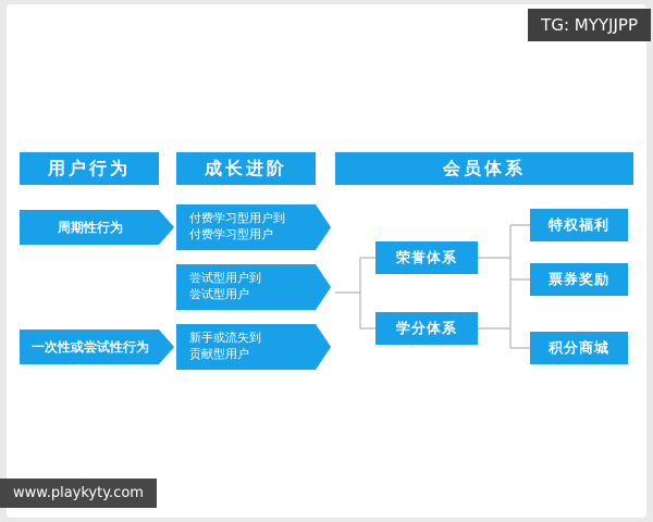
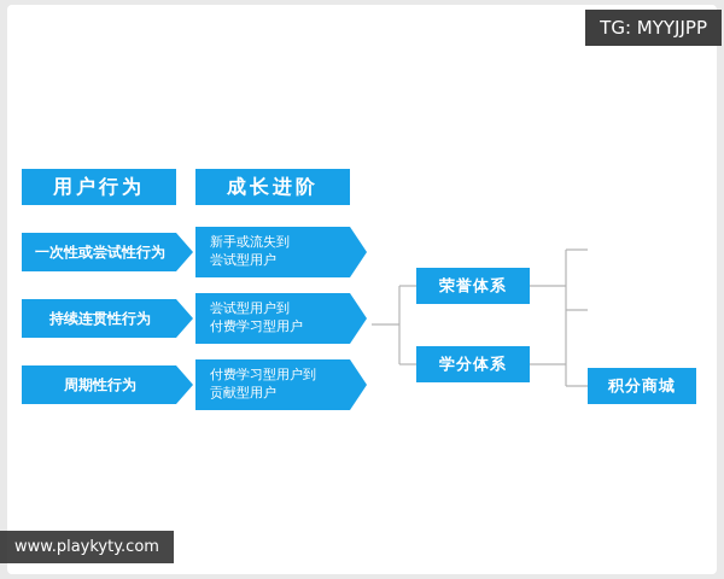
  用户行为
  成长进阶
- 会员体系
- 周期性行为
+ 一次性或尝试性行为
+ 持续连贯性行为
- 一次性或尝试性行为
+ 周期性行为
- 付费学习型用户到
+ 新手或流失到
- 付费学习型用户
+ 尝试型用户
  尝试型用户到
- 尝试型用户
+ 付费学习型用户
- 新手或流失到
+ 付费学习型用户到
  贡献型用户
  荣誉体系
  学分体系
- 特权福利
- 票券奖励
  积分商城
  TG: MYYJJPP
  www.playkyty.com
